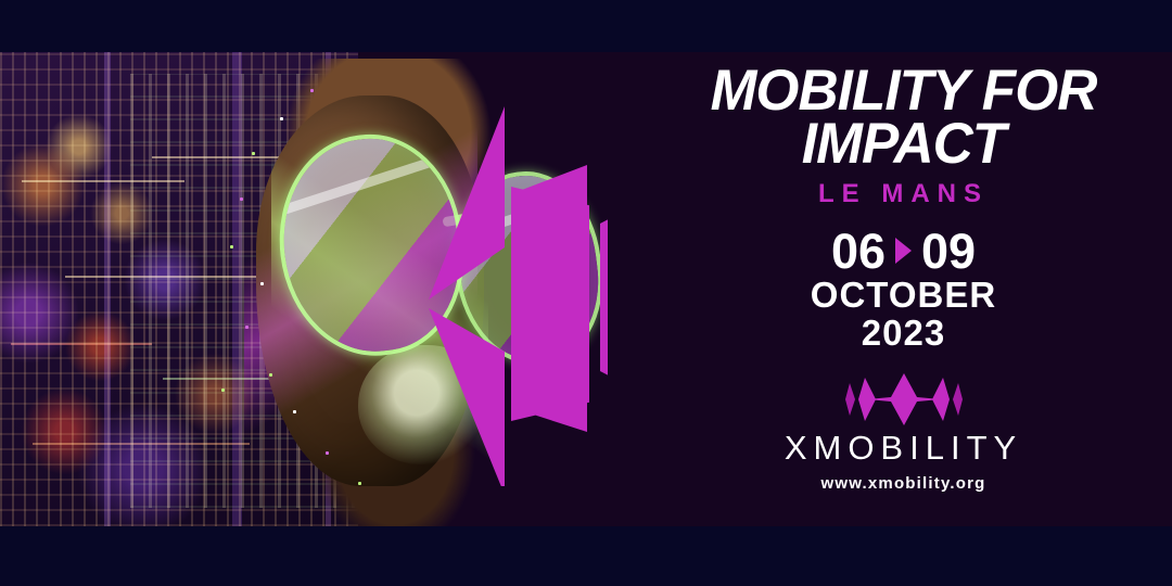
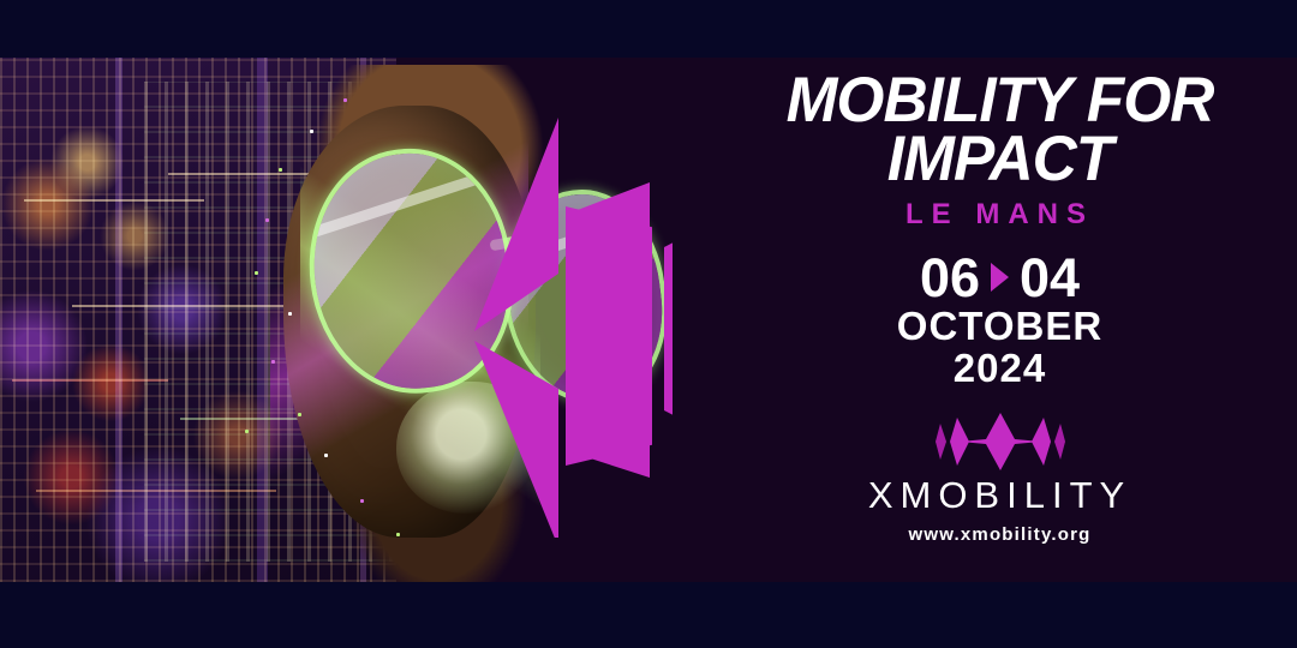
  MOBILITY FOR
  IMPACT
  LE MANS
  06
- 09
+ 04
  OCTOBER
- 2023
+ 2024
  XMOBILITY
  www.xmobility.org
